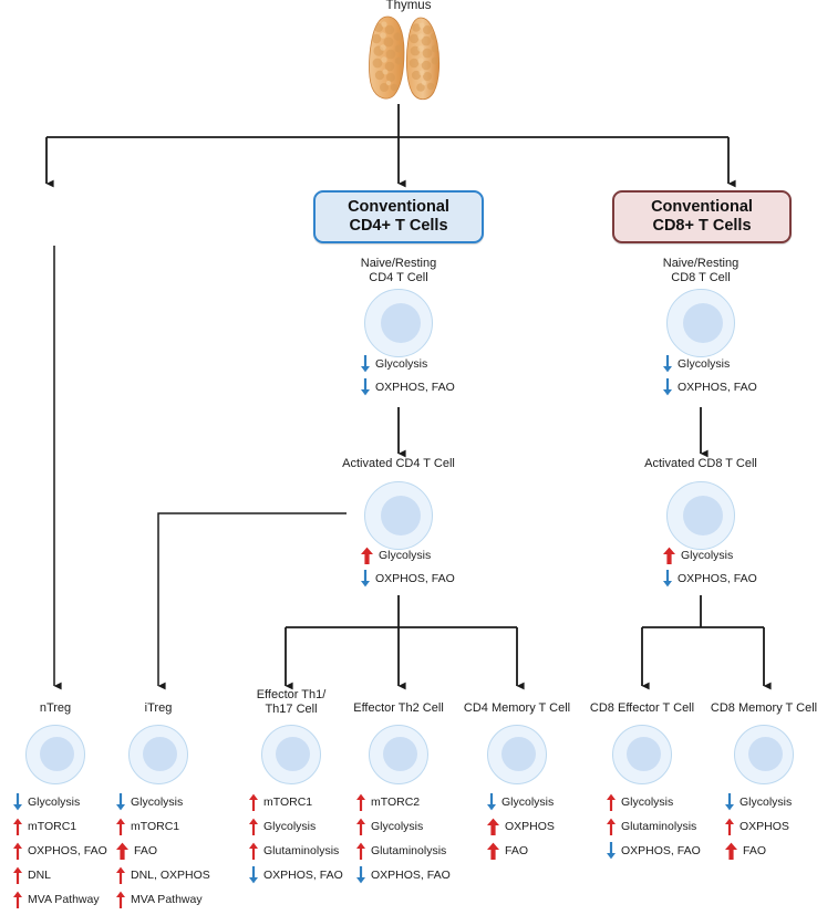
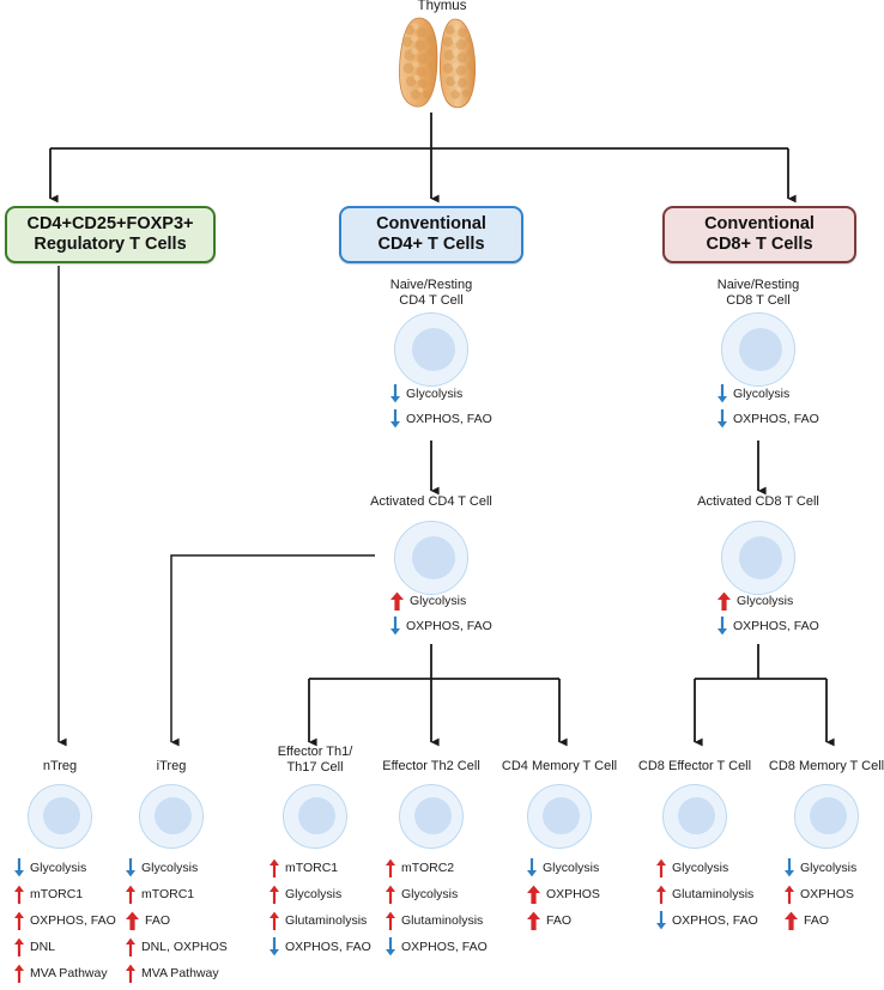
  Thymus
+ CD4+CD25+FOXP3+
+ Regulatory T Cells
  Conventional
  CD4+ T Cells
  Conventional
  CD8+ T Cells
  Naive/Resting
  CD4 T Cell
  Glycolysis
  OXPHOS, FAO
  Activated CD4 T Cell
  Glycolysis
  OXPHOS, FAO
  Naive/Resting
  CD8 T Cell
  Glycolysis
  OXPHOS, FAO
  Activated CD8 T Cell
  Glycolysis
  OXPHOS, FAO
  nTreg
  Glycolysis
  mTORC1
  OXPHOS, FAO
  DNL
  MVA Pathway
  iTreg
  Glycolysis
  mTORC1
  FAO
  DNL, OXPHOS
  MVA Pathway
  Effector Th1/
  Th17 Cell
  mTORC1
  Glycolysis
  Glutaminolysis
  OXPHOS, FAO
  Effector Th2 Cell
  mTORC2
  Glycolysis
  Glutaminolysis
  OXPHOS, FAO
  CD4 Memory T Cell
  Glycolysis
  OXPHOS
  FAO
  CD8 Effector T Cell
  Glycolysis
  Glutaminolysis
  OXPHOS, FAO
  CD8 Memory T Cell
  Glycolysis
  OXPHOS
  FAO
